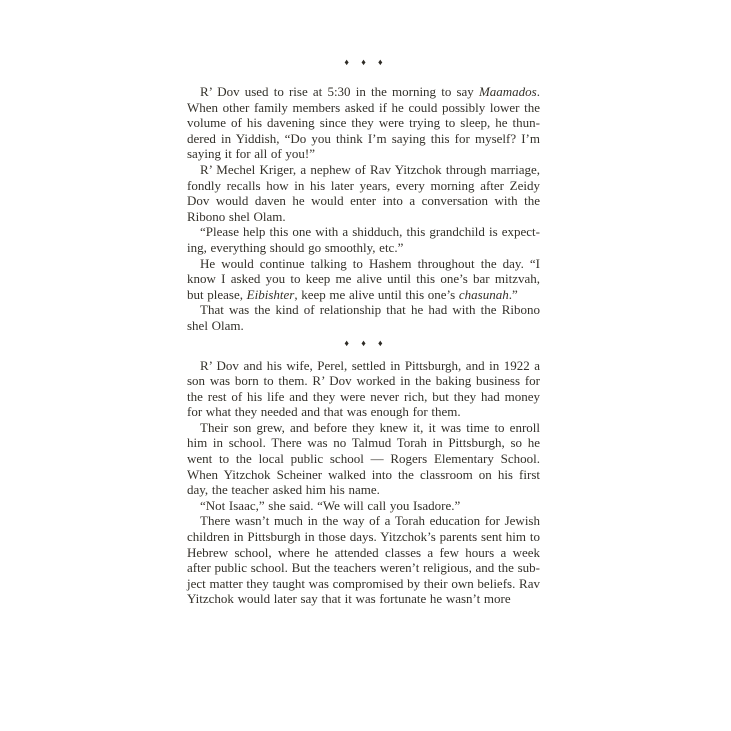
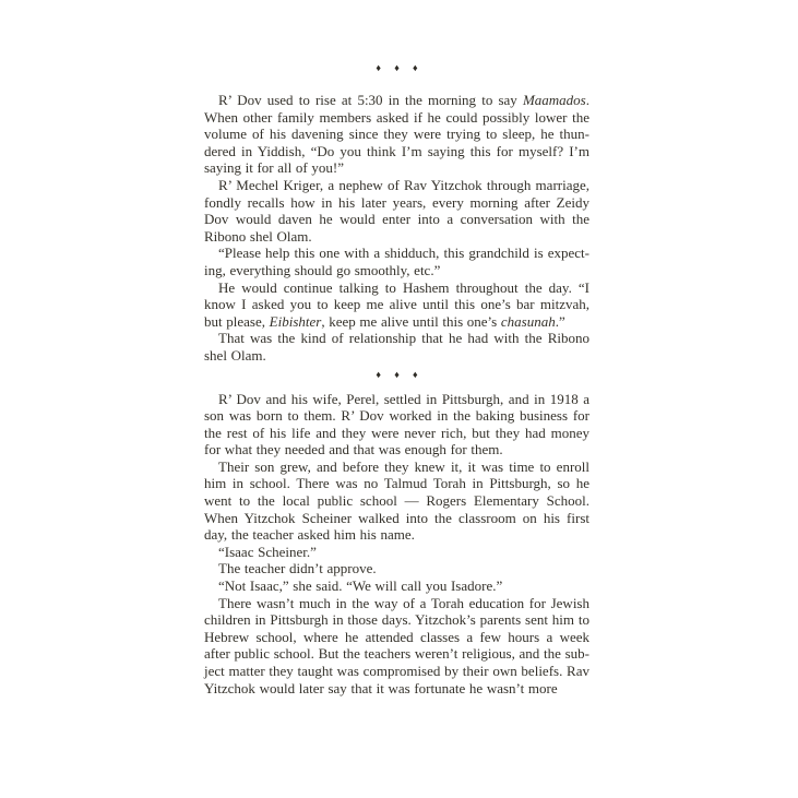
  ♦ ♦ ♦
  R’ Dov used to rise at 5:30 in the morning to say Maamados. When other family members asked if he could possibly lower the volume of his davening since they were trying to sleep, he thun­dered in Yiddish, “Do you think I’m saying this for myself? I’m saying it for all of you!”
  R’ Mechel Kriger, a nephew of Rav Yitzchok through marriage, fondly recalls how in his later years, every morning after Zeidy Dov would daven he would enter into a conversation with the Ribono shel Olam.
  “Please help this one with a shidduch, this grandchild is expect­ing, everything should go smoothly, etc.”
  He would continue talking to Hashem throughout the day. “I know I asked you to keep me alive until this one’s bar mitzvah, but please, Eibishter, keep me alive until this one’s chasunah.”
  That was the kind of relationship that he had with the Ribono shel Olam.
  ♦ ♦ ♦
- R’ Dov and his wife, Perel, settled in Pittsburgh, and in 1922 a son was born to them. R’ Dov worked in the baking business for the rest of his life and they were never rich, but they had money for what they needed and that was enough for them.
+ R’ Dov and his wife, Perel, settled in Pittsburgh, and in 1918 a son was born to them. R’ Dov worked in the baking business for the rest of his life and they were never rich, but they had money for what they needed and that was enough for them.
  Their son grew, and before they knew it, it was time to enroll him in school. There was no Talmud Torah in Pittsburgh, so he went to the local public school — Rogers Elementary School. When Yitzchok Scheiner walked into the classroom on his first day, the teacher asked him his name.
+ “Isaac Scheiner.”
+ The teacher didn’t approve.
  “Not Isaac,” she said. “We will call you Isadore.”
  There wasn’t much in the way of a Torah education for Jewish children in Pittsburgh in those days. Yitzchok’s parents sent him to Hebrew school, where he attended classes a few hours a week after public school. But the teachers weren’t religious, and the sub­ject matter they taught was compromised by their own beliefs. Rav Yitzchok would later say that it was fortunate he wasn’t more
